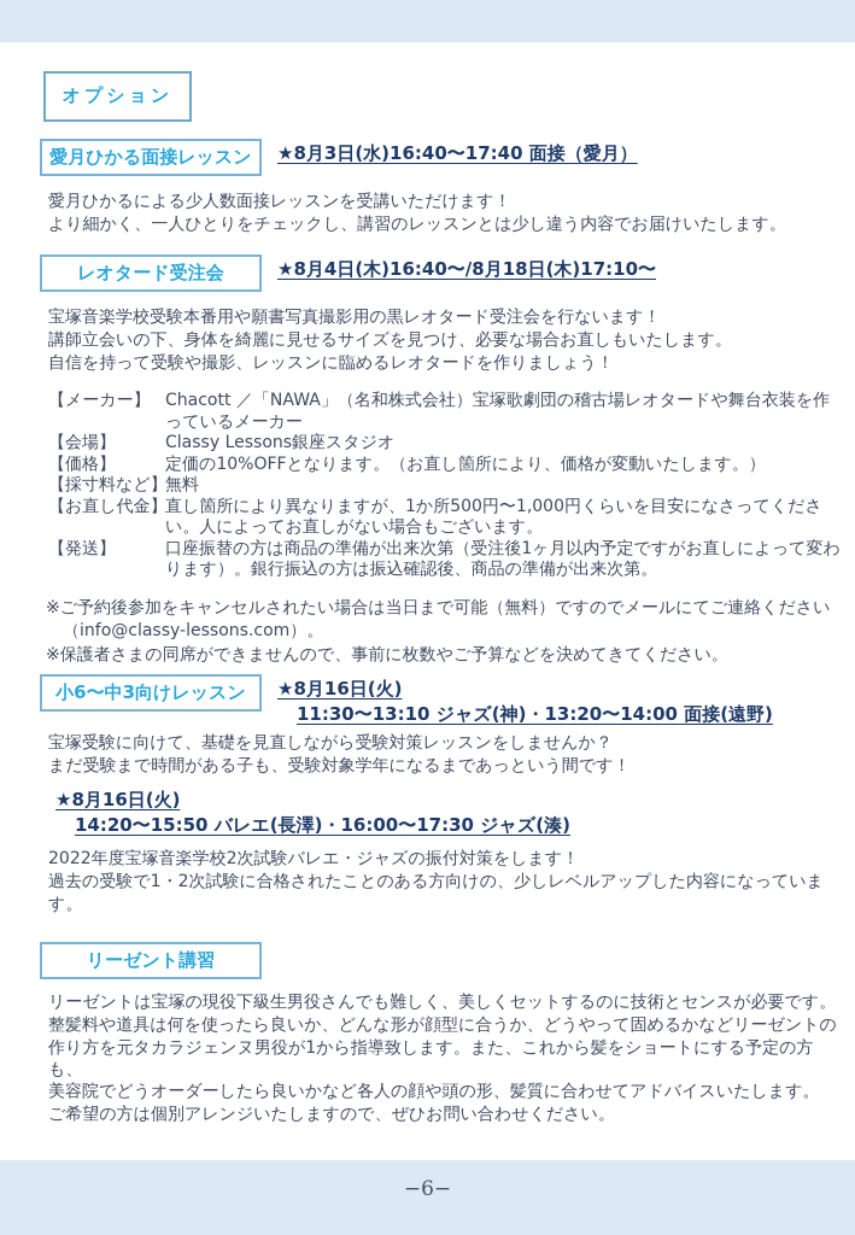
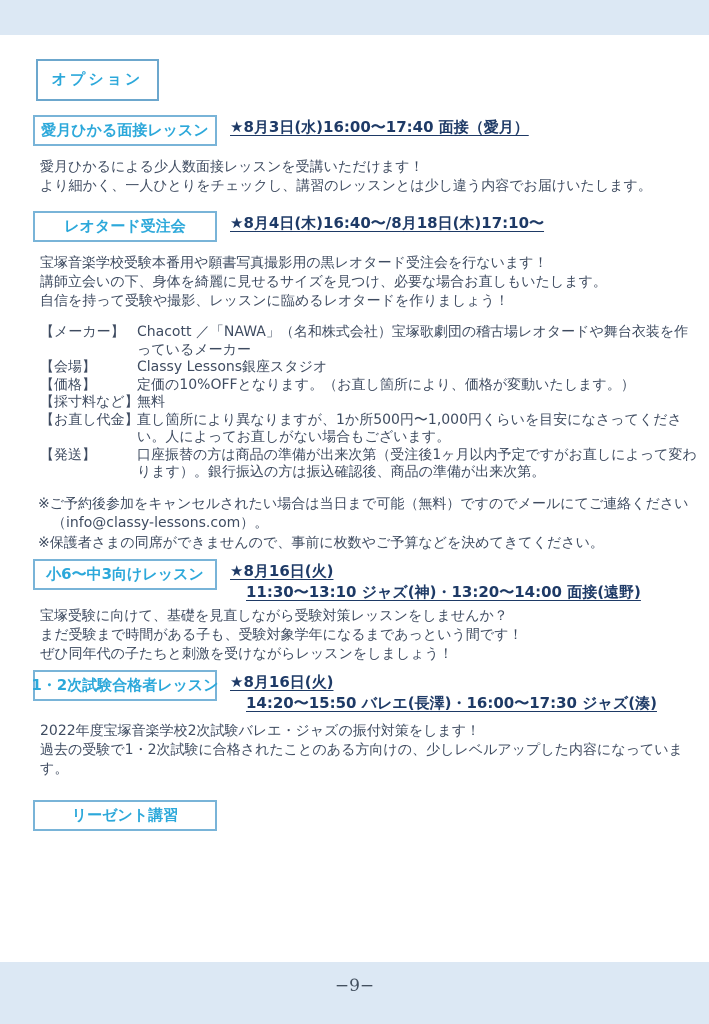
  オプション
  愛月ひかる面接レッスン
- ★8月3日(水)16:40〜17:40 面接（愛月）
+ ★8月3日(水)16:00〜17:40 面接（愛月）
  愛月ひかるによる少人数面接レッスンを受講いただけます！
  より細かく、一人ひとりをチェックし、講習のレッスンとは少し違う内容でお届けいたします。
  レオタード受注会
  ★8月4日(木)16:40〜/8月18日(木)17:10〜
  宝塚音楽学校受験本番用や願書写真撮影用の黒レオタード受注会を行ないます！
  講師立会いの下、身体を綺麗に見せるサイズを見つけ、必要な場合お直しもいたします。
  自信を持って受験や撮影、レッスンに臨めるレオタードを作りましょう！
  【メーカー】
  Chacott ／「NAWA」（名和株式会社）宝塚歌劇団の稽古場レオタードや舞台衣装を作っているメーカー
  【会場】
  Classy Lessons銀座スタジオ
  【価格】
  定価の10%OFFとなります。（お直し箇所により、価格が変動いたします。）
  【採寸料など】
  無料
  【お直し代金】
  直し箇所により異なりますが、1か所500円〜1,000円くらいを目安になさってください。人によってお直しがない場合もございます。
  【発送】
  口座振替の方は商品の準備が出来次第（受注後1ヶ月以内予定ですがお直しによって変わります）。銀行振込の方は振込確認後、商品の準備が出来次第。
  ※ご予約後参加をキャンセルされたい場合は当日まで可能（無料）ですのでメールにてご連絡ください（info@classy-lessons.com）。
  ※保護者さまの同席ができませんので、事前に枚数やご予算などを決めてきてください。
  小6〜中3向けレッスン
  ★8月16日(火)
  11:30〜13:10 ジャズ(神)・13:20〜14:00 面接(遠野)
  宝塚受験に向けて、基礎を見直しながら受験対策レッスンをしませんか？
  まだ受験まで時間がある子も、受験対象学年になるまであっという間です！
+ ぜひ同年代の子たちと刺激を受けながらレッスンをしましょう！
+ 1・2次試験合格者レッスン
  ★8月16日(火)
  14:20〜15:50 バレエ(長澤)・16:00〜17:30 ジャズ(湊)
  2022年度宝塚音楽学校2次試験バレエ・ジャズの振付対策をします！
  過去の受験で1・2次試験に合格されたことのある方向けの、少しレベルアップした内容になっています。
  リーゼント講習
- リーゼントは宝塚の現役下級生男役さんでも難しく、美しくセットするのに技術とセンスが必要です。
- 整髪料や道具は何を使ったら良いか、どんな形が顔型に合うか、どうやって固めるかなどリーゼントの
- 作り方を元タカラジェンヌ男役が1から指導致します。また、これから髪をショートにする予定の方も、
- 美容院でどうオーダーしたら良いかなど各人の顔や頭の形、髪質に合わせてアドバイスいたします。
- ご希望の方は個別アレンジいたしますので、ぜひお問い合わせください。
- −6−
+ −9−
